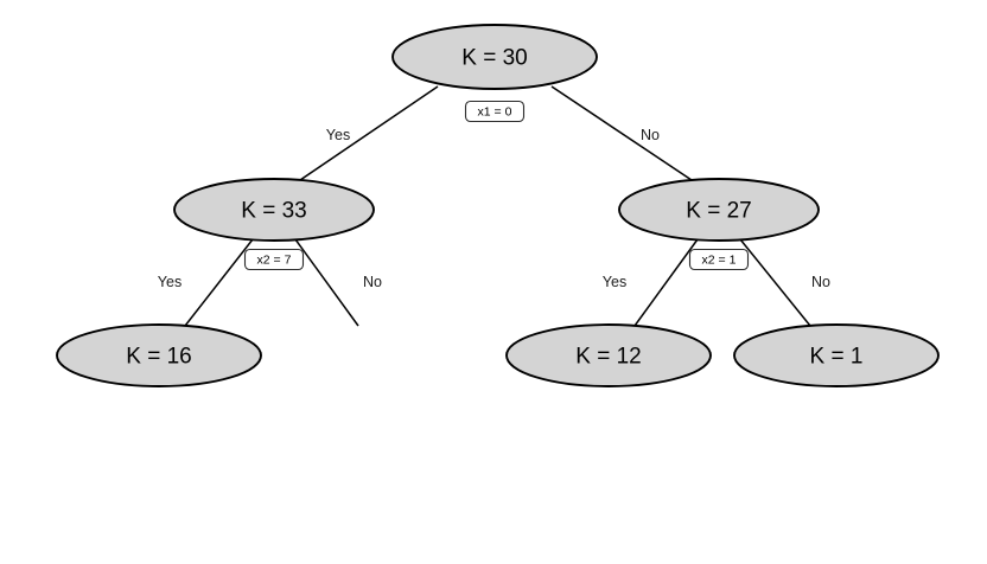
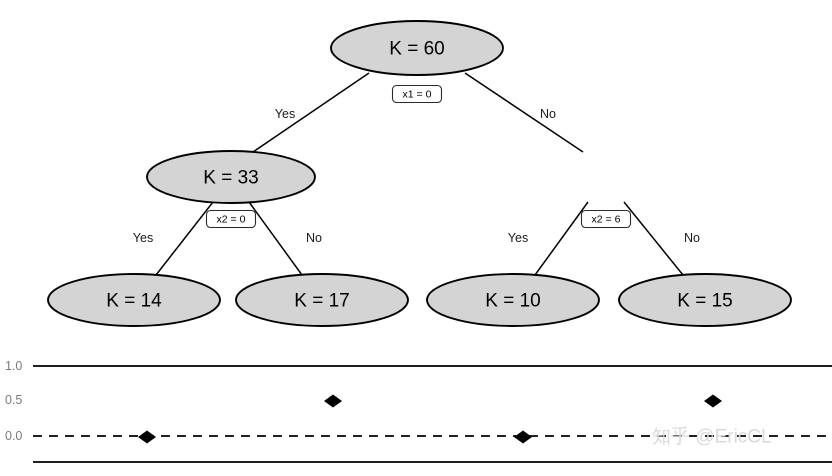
- K = 30
+ K = 60
  K = 33
- K = 27
- K = 16
+ K = 14
+ K = 17
- K = 12
+ K = 10
- K = 1
+ K = 15
  Yes
  No
  Yes
  No
  Yes
  No
  x1 = 0
- x2 = 7
+ x2 = 0
- x2 = 1
+ x2 = 6
+ 1.0
+ 0.5
+ 0.0
+ 知乎 @EricCL
